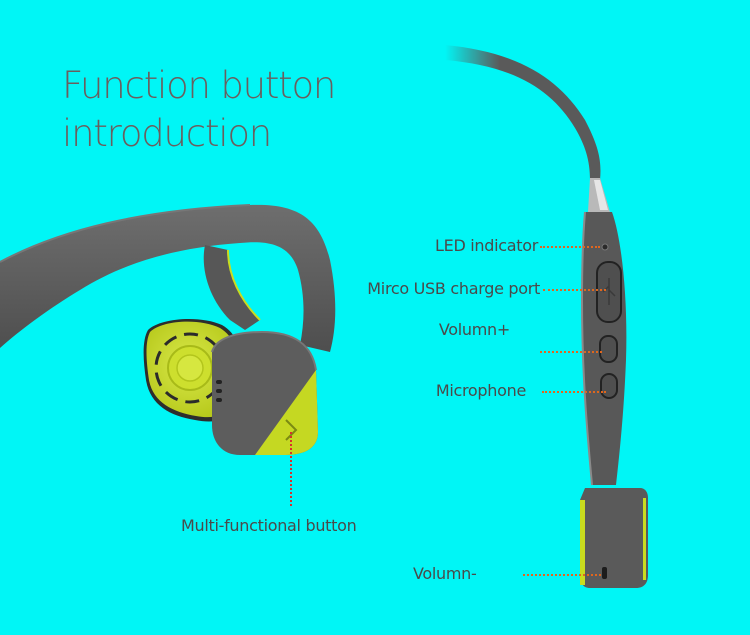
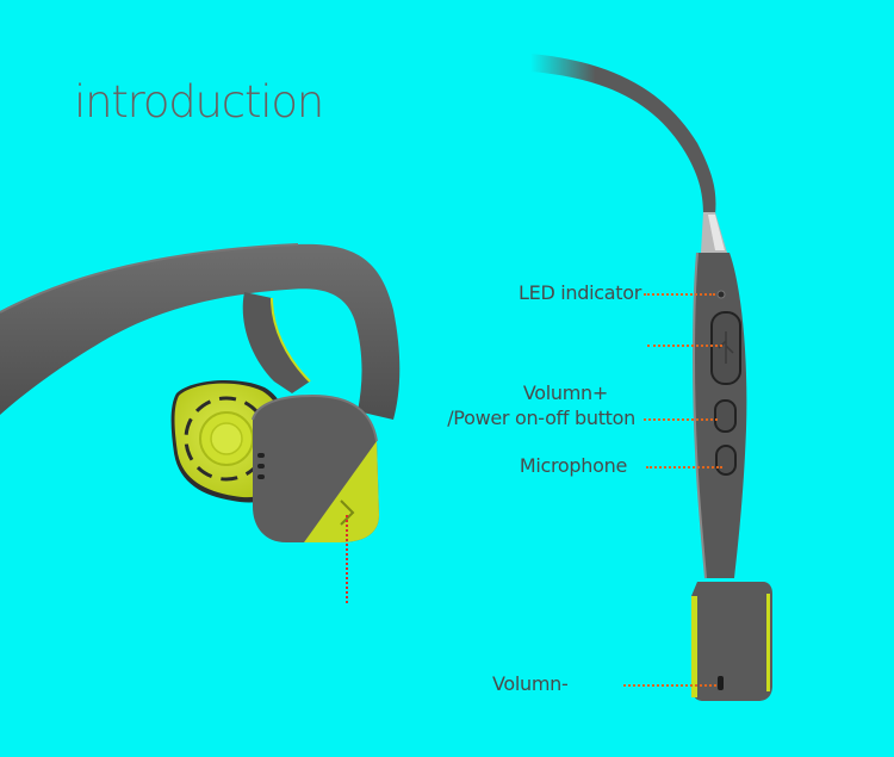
- Function button
  introduction
  LED indicator
- Mirco USB charge port
  Volumn+
+ /Power on-off button
  Microphone
- Multi-functional button
  Volumn-
